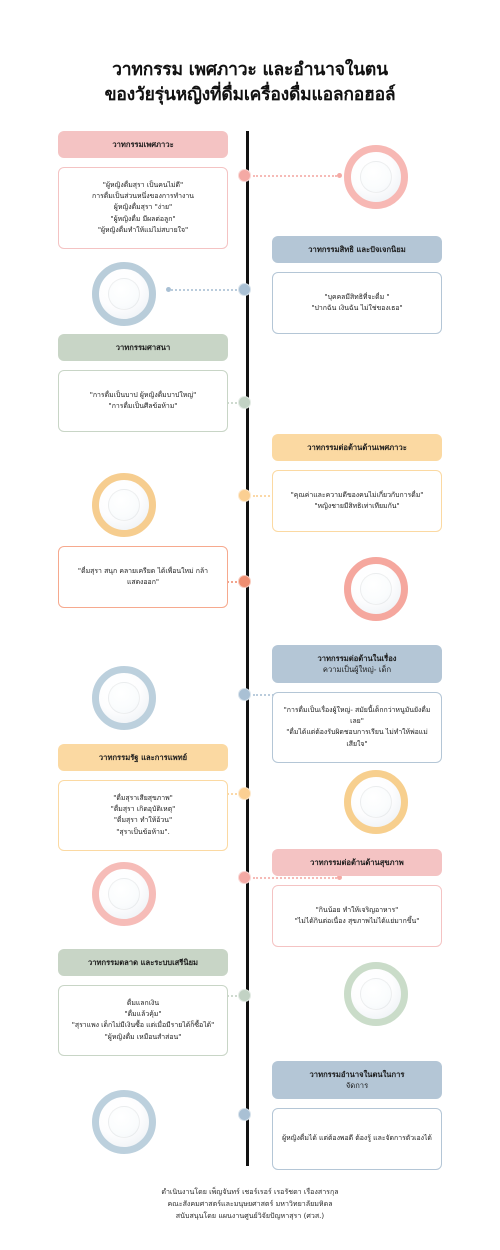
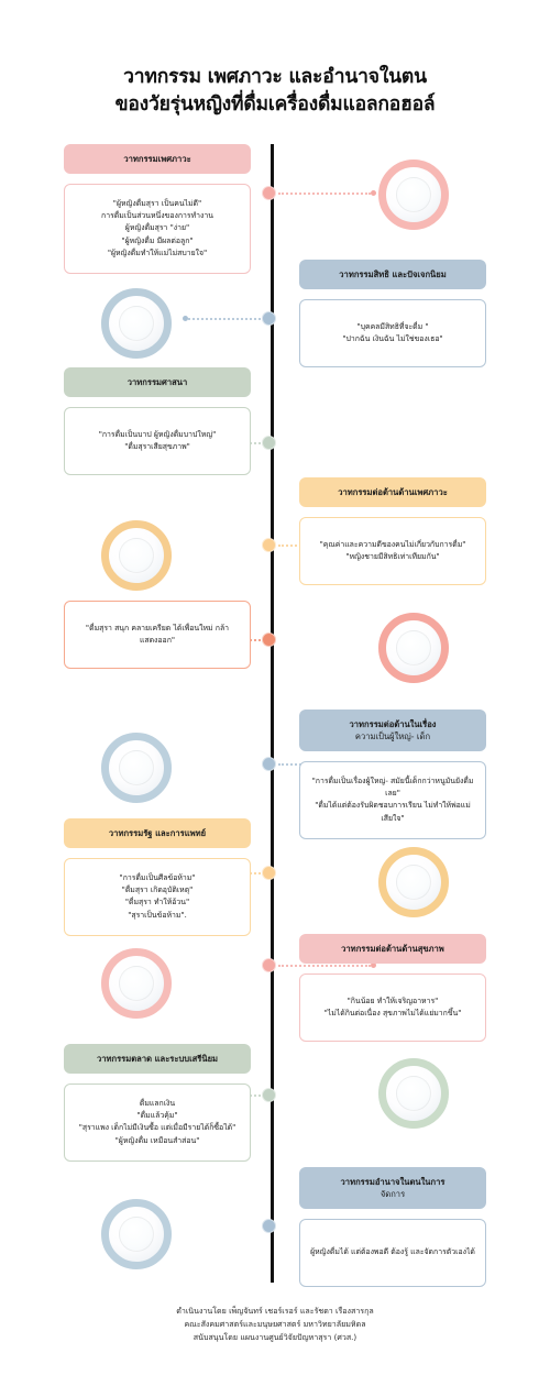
  วาทกรรม เพศภาวะ และอำนาจในตน
  ของวัยรุ่นหญิงที่ดื่มเครื่องดื่มแอลกอฮอล์
  วาทกรรมเพศภาวะ
  "ผู้หญิงดื่มสุรา เป็นคนไม่ดี"
  การดื่มเป็นส่วนหนึ่งของการทำงาน
  ผู้หญิงดื่มสุรา "ง่าย"
  "ผู้หญิงดื่ม มีผลต่อลูก"
  "ผู้หญิงดื่มทำให้แม่ไม่สบายใจ"
  วาทกรรมสิทธิ และปัจเจกนิยม
  "บุคคลมีสิทธิที่จะดื่ม "
  "ปากฉัน เงินฉัน ไม่ใช่ของเธอ"
  วาทกรรมศาสนา
  "การดื่มเป็นบาป ผู้หญิงดื่มบาปใหญ่"
- "การดื่มเป็นศีลข้อห้าม"
+ "ดื่มสุราเสียสุขภาพ"
  วาทกรรมต่อต้านด้านเพศภาวะ
  "คุณค่าและความดีของคนไม่เกี่ยวกับการดื่ม"
  "หญิงชายมีสิทธิเท่าเทียมกัน"
  "ดื่มสุรา สนุก คลายเครียด ได้เพื่อนใหม่ กล้าแสดงออก"
  วาทกรรมต่อต้านในเรื่อง
  ความเป็นผู้ใหญ่- เด็ก
  "การดื่มเป็นเรื่องผู้ใหญ่- สมัยนี้เด็กกว่าหนูมันยังดื่มเลย"
  "ดื่มได้แต่ต้องรับผิดชอบการเรียน ไม่ทำให้พ่อแม่เสียใจ"
  วาทกรรมรัฐ และการแพทย์
- "ดื่มสุราเสียสุขภาพ"
+ "การดื่มเป็นศีลข้อห้าม"
  "ดื่มสุรา เกิดอุบัติเหตุ"
  "ดื่มสุรา ทำให้อ้วน"
  "สุราเป็นข้อห้าม".
  วาทกรรมต่อต้านด้านสุขภาพ
  "กินน้อย ทำให้เจริญอาหาร"
  "ไม่ได้กินต่อเนื่อง สุขภาพไม่ได้แย่มากขึ้น"
  วาทกรรมตลาด และระบบเสรีนิยม
  ดื่มแลกเงิน
  "ดื่มแล้วคุ้ม"
  "สุราแพง เด็กไม่มีเงินซื้อ แต่เมื่อมีรายได้ก็ซื้อได้"
  "ผู้หญิงดื่ม เหมือนสำส่อน"
  วาทกรรมอำนาจในตนในการ
  จัดการ
  ผู้หญิงดื่มได้ แต่ต้องพอดี ต้องรู้ และจัดการตัวเองได้
- ดำเนินงานโดย เพ็ญจันทร์ เชอร์เรอร์ เรอรัชดา เรืองสารกุล
+ ดำเนินงานโดย เพ็ญจันทร์ เชอร์เรอร์ และรัชดา เรืองสารกุล
  คณะสังคมศาสตร์และมนุษยศาสตร์ มหาวิทยาลัยมหิดล
  สนับสนุนโดย แผนงานศูนย์วิจัยปัญหาสุรา (ศวส.)
